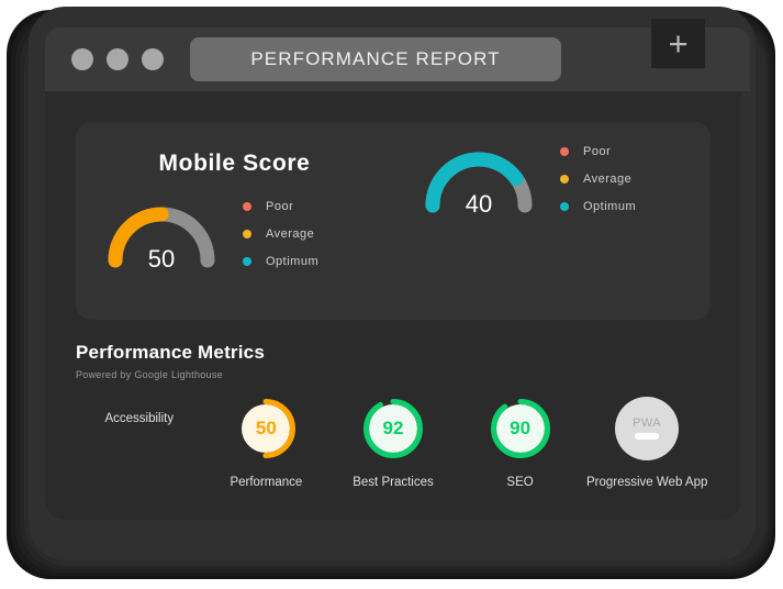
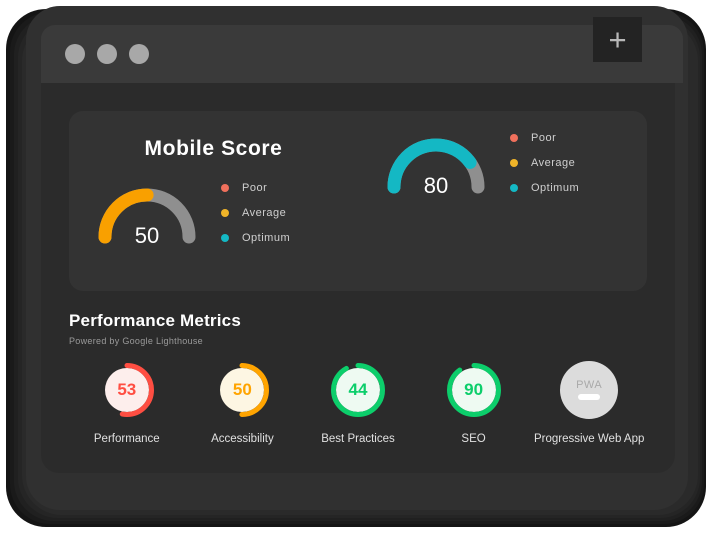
- PERFORMANCE REPORT
  +
  Mobile Score
  50
  Poor
  Average
  Optimum
- 40
+ 80
  Poor
  Average
  Optimum
  Performance Metrics
  Powered by Google Lighthouse
+ 53
- Accessibility
+ Performance
  50
- Performance
+ Accessibility
- 92
+ 44
  Best Practices
  90
  SEO
  PWA
  Progressive Web App
